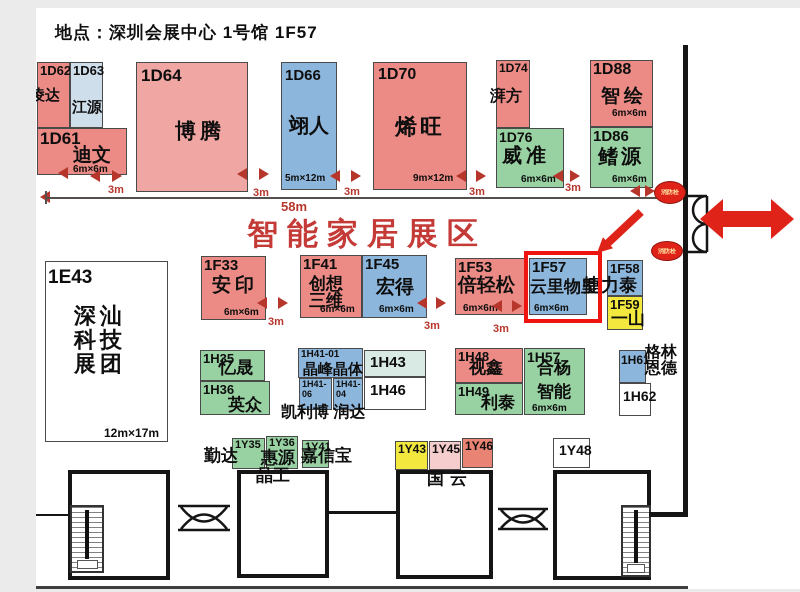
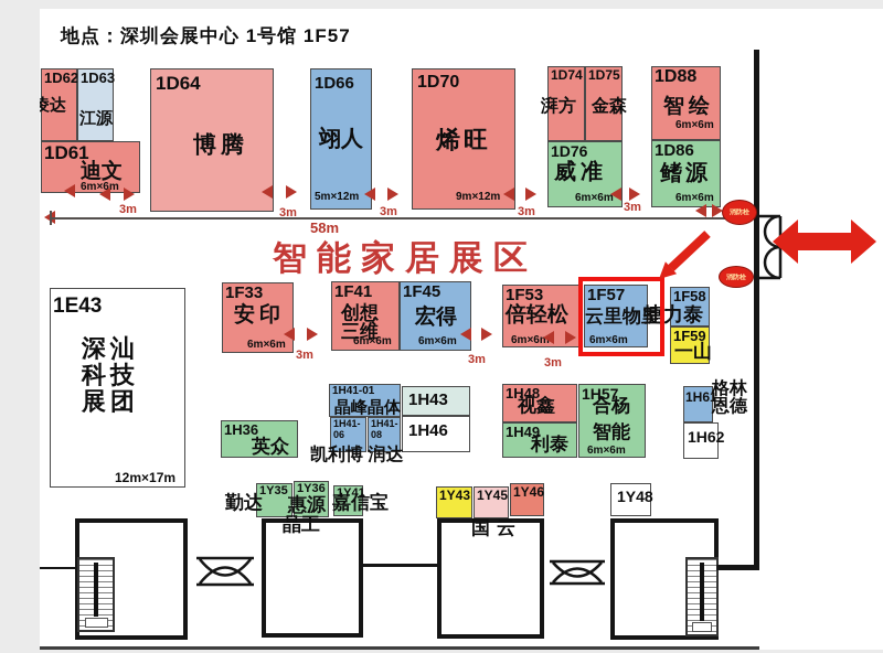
  1D62
  凌达
  1D63
  江源
  1D61
  迪文
  6m×6m
  1D64
  博腾
  1D66
  翊人
  5m×12m
  1D70
  烯旺
  9m×12m
  1D74
  湃方
+ 1D75
+ 金森
  1D76
  威准
  6m×6m
  1D88
  智绘
  6m×6m
  1D86
  鳍源
  6m×6m
  1E43
  深汕
  科技
  展团
  12m×17m
  1F33
  安印
  6m×6m
  1F41
  创想
  三维
  6m×6m
  1F45
  宏得
  6m×6m
  1F53
  倍轻松
  6m×6m
  1F57
  云里物里
  6m×6m
  1F58
  1F59
  一山
- 1H35
- 忆晟
  1H36
  英众
  1H41-01
  晶峰晶体
  1H43
  1H41-
  06
  1H41-
- 04
+ 08
  1H46
  1H48
  视鑫
  1H49
  利泰
  1H57
  合杨
  智能
  6m×6m
  1H61
  1H62
  1Y35
  1Y36
  1Y41
  1Y43
  1Y45
  1Y46
  1Y48
  捷力泰
  格林
  恩德
  凯利博 润达
  勤达
  惠源
  嘉信宝
  晶工
  国云
  58m
  3m
  3m
  3m
  3m
  3m
  3m
  3m
  3m
  地点：深圳会展中心 1号馆 1F57
  智能家居展区
